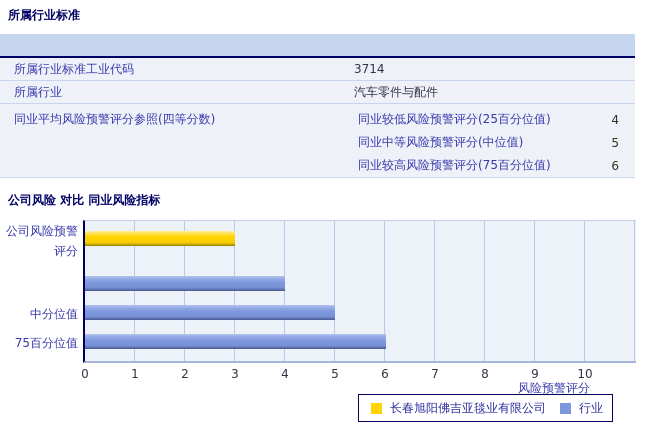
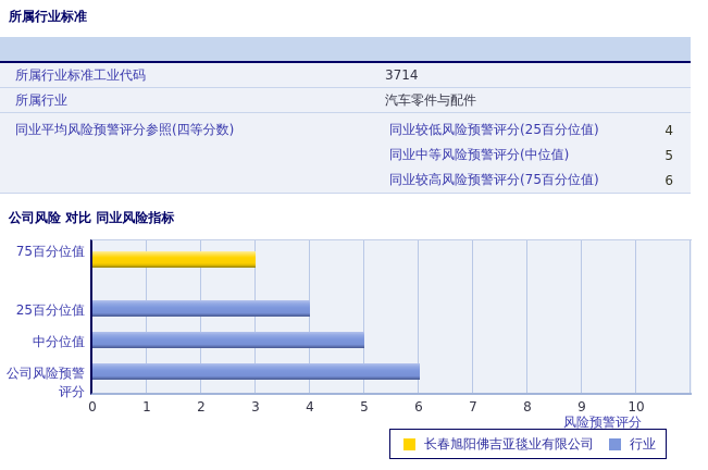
  所属行业标准
  所属行业标准工业代码
  3714
  所属行业
  汽车零件与配件
  同业平均风险预警评分参照(四等分数)
  同业较低风险预警评分(25百分位值)
  4
  同业中等风险预警评分(中位值)
  5
  同业较高风险预警评分(75百分位值)
  6
  公司风险 对比 同业风险指标
- 公司风险预警评分
+ 75百分位值
+ 25百分位值
  中分位值
- 75百分位值
+ 公司风险预警评分
  0
  1
  2
  3
  4
  5
  6
  7
  8
  9
  10
  风险预警评分
  长春旭阳佛吉亚毯业有限公司
  行业
